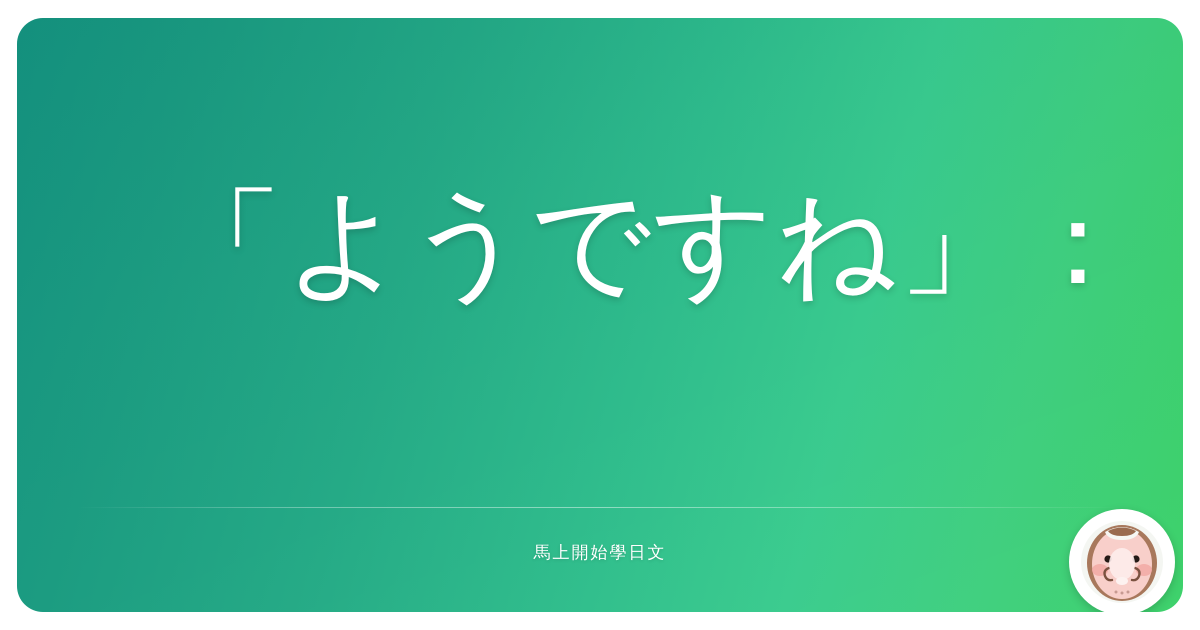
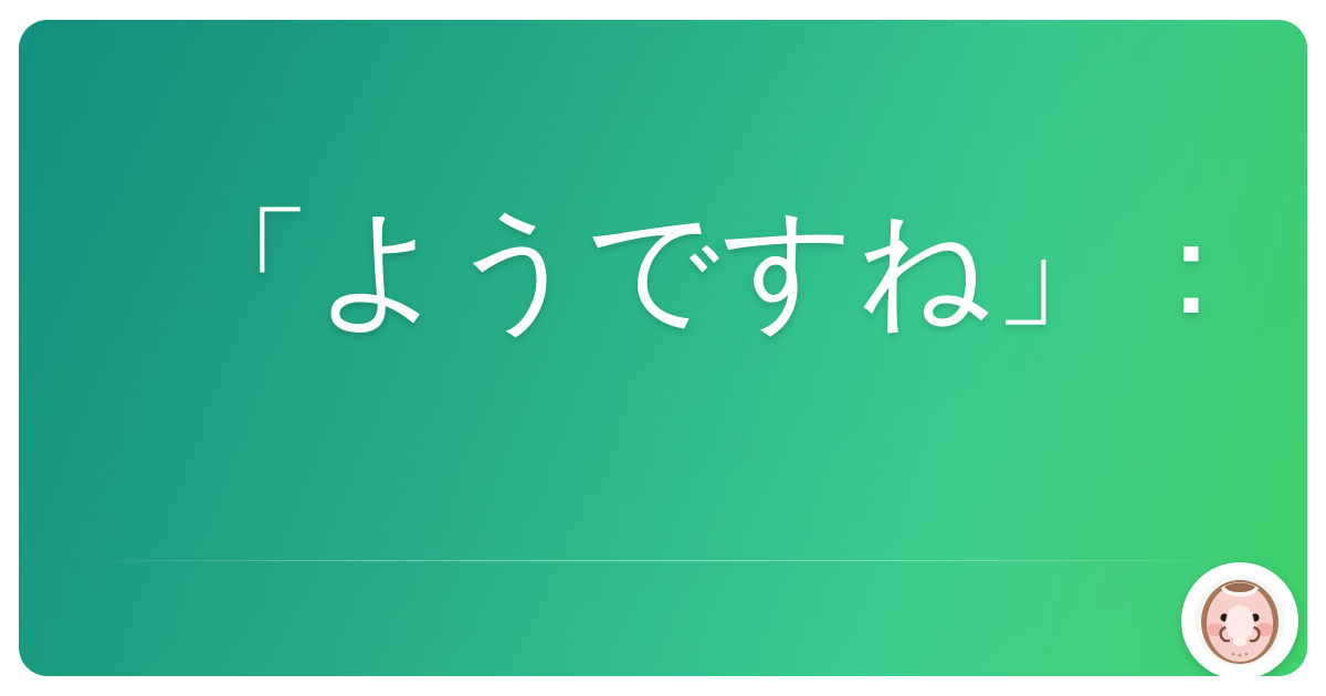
  「ようですね」：
- 馬上開始學日文
